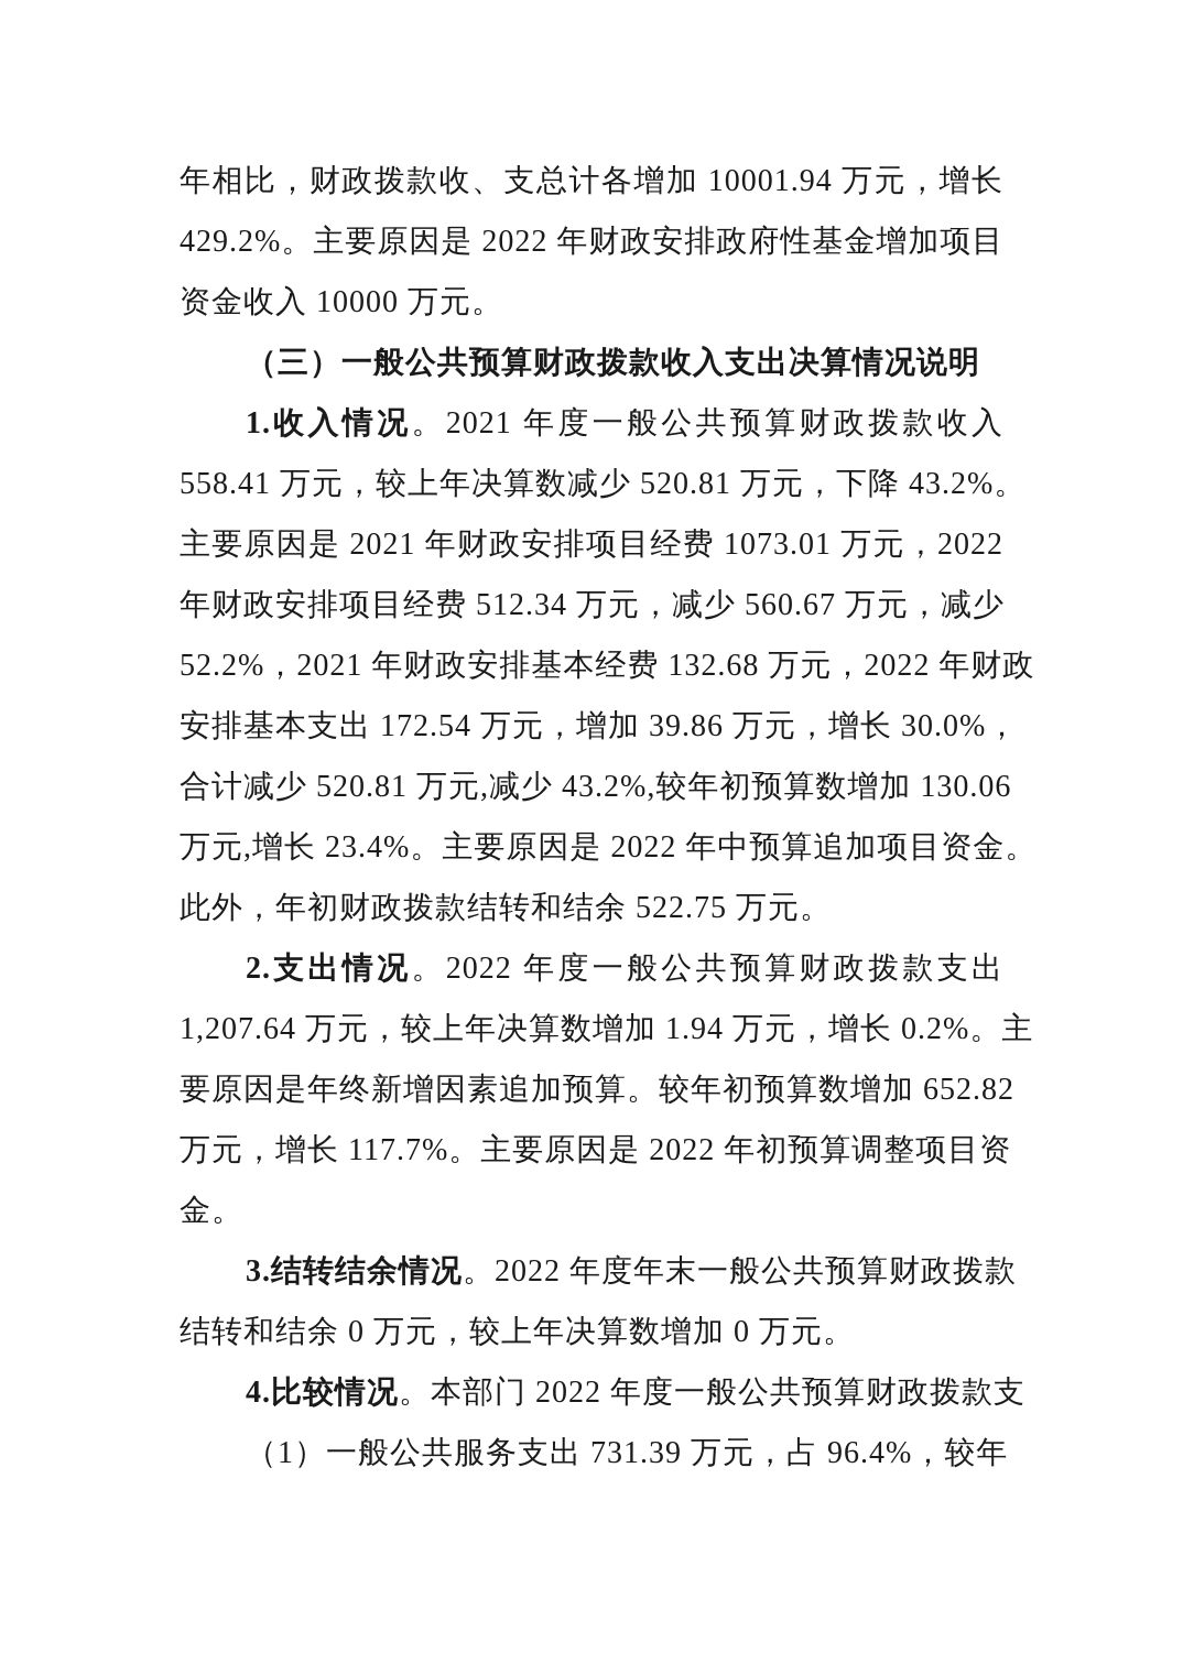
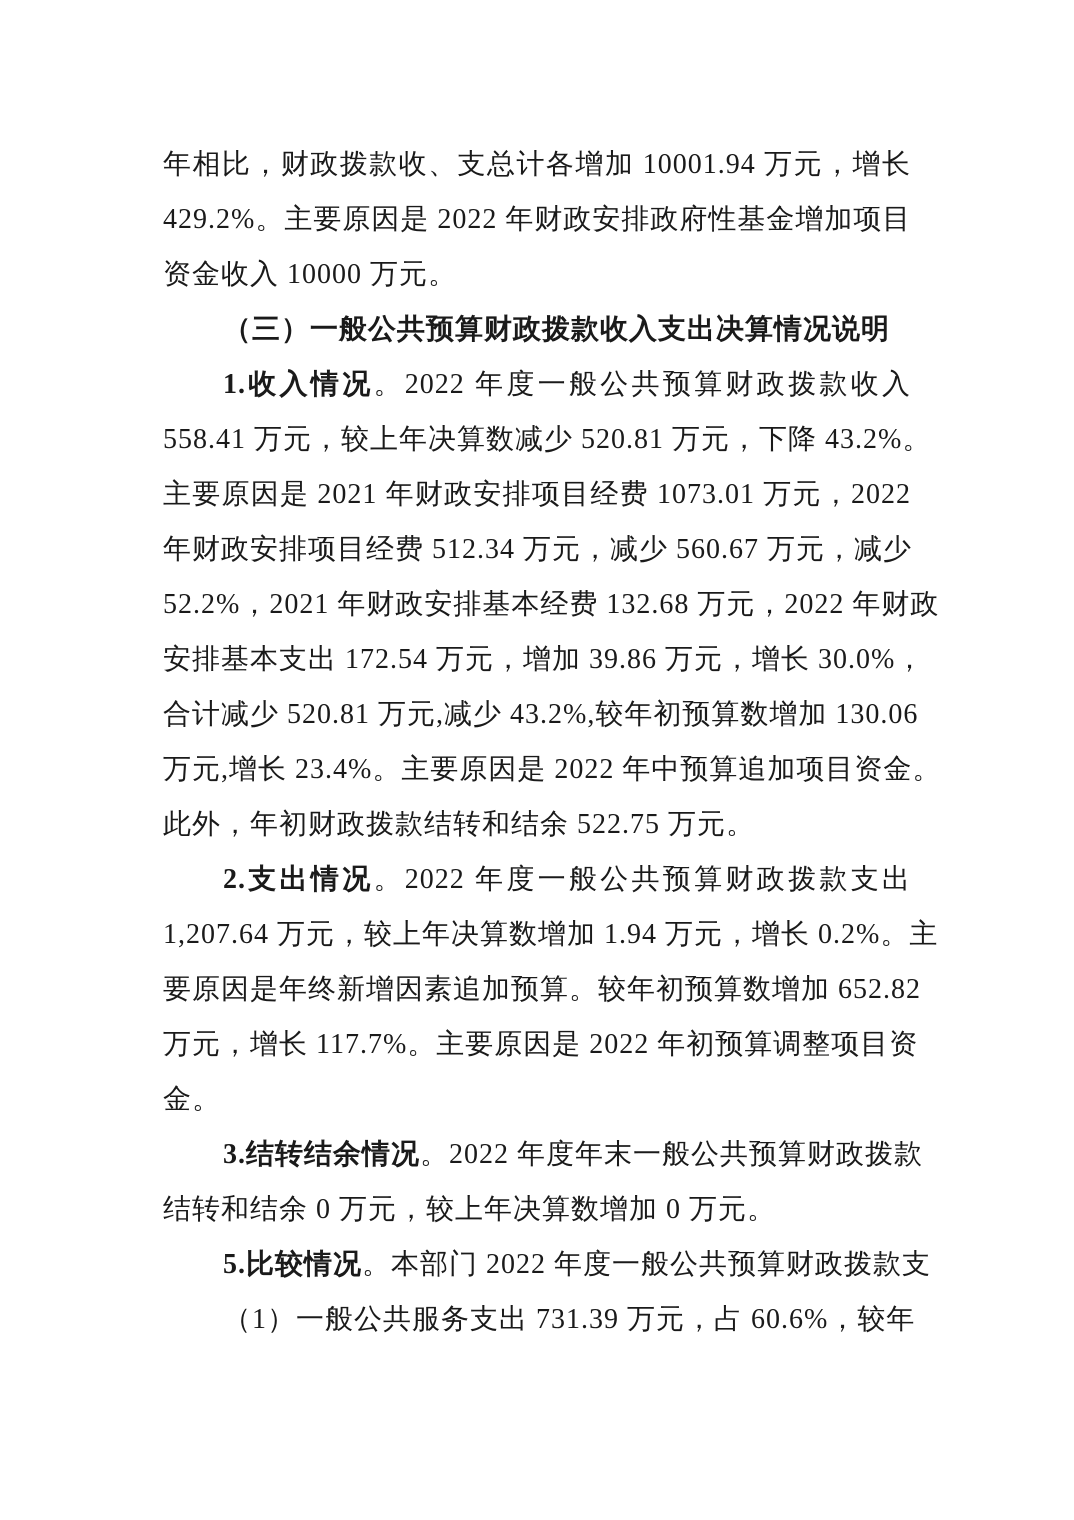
  年相比，财政拨款收、支总计各增加 10001.94 万元，增长
  429.2%。主要原因是 2022 年财政安排政府性基金增加项目
  资金收入 10000 万元。
  （三）一般公共预算财政拨款收入支出决算情况说明
- 1.收入情况。2021 年度一般公共预算财政拨款收入
+ 1.收入情况。2022 年度一般公共预算财政拨款收入
  558.41 万元，较上年决算数减少 520.81 万元，下降 43.2%。
  主要原因是 2021 年财政安排项目经费 1073.01 万元，2022
  年财政安排项目经费 512.34 万元，减少 560.67 万元，减少
  52.2%，2021 年财政安排基本经费 132.68 万元，2022 年财政
  安排基本支出 172.54 万元，增加 39.86 万元，增长 30.0%，
  合计减少 520.81 万元,减少 43.2%,较年初预算数增加 130.06
  万元,增长 23.4%。主要原因是 2022 年中预算追加项目资金。
  此外，年初财政拨款结转和结余 522.75 万元。
  2.支出情况。2022 年度一般公共预算财政拨款支出
  1,207.64 万元，较上年决算数增加 1.94 万元，增长 0.2%。主
  要原因是年终新增因素追加预算。较年初预算数增加 652.82
  万元，增长 117.7%。主要原因是 2022 年初预算调整项目资
  金。
  3.结转结余情况。2022 年度年末一般公共预算财政拨款
  结转和结余 0 万元，较上年决算数增加 0 万元。
- 4.比较情况。本部门 2022 年度一般公共预算财政拨款支
+ 5.比较情况。本部门 2022 年度一般公共预算财政拨款支
- （1）一般公共服务支出 731.39 万元，占 96.4%，较年
+ （1）一般公共服务支出 731.39 万元，占 60.6%，较年
